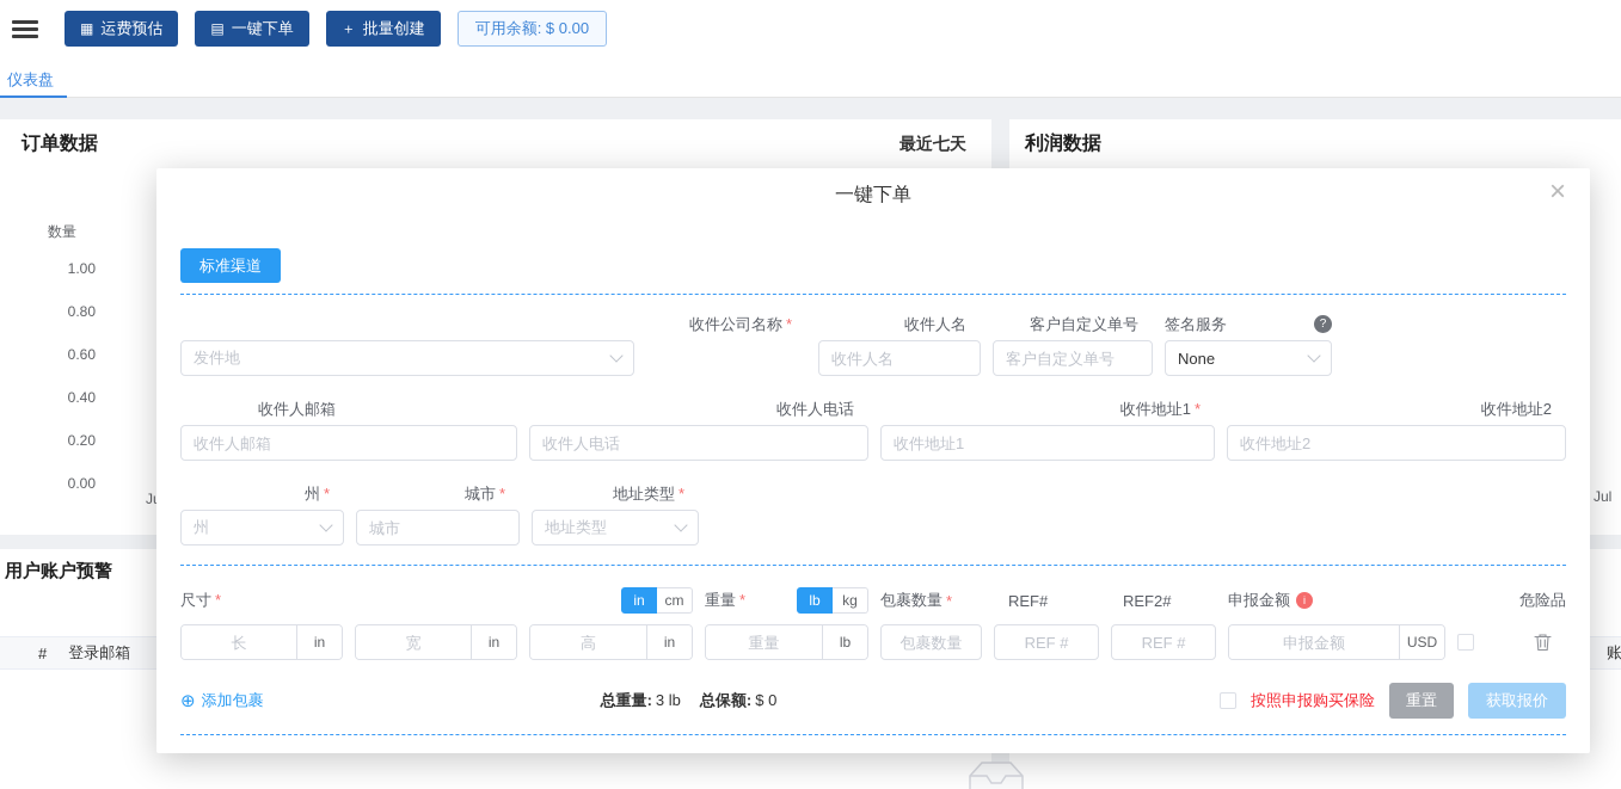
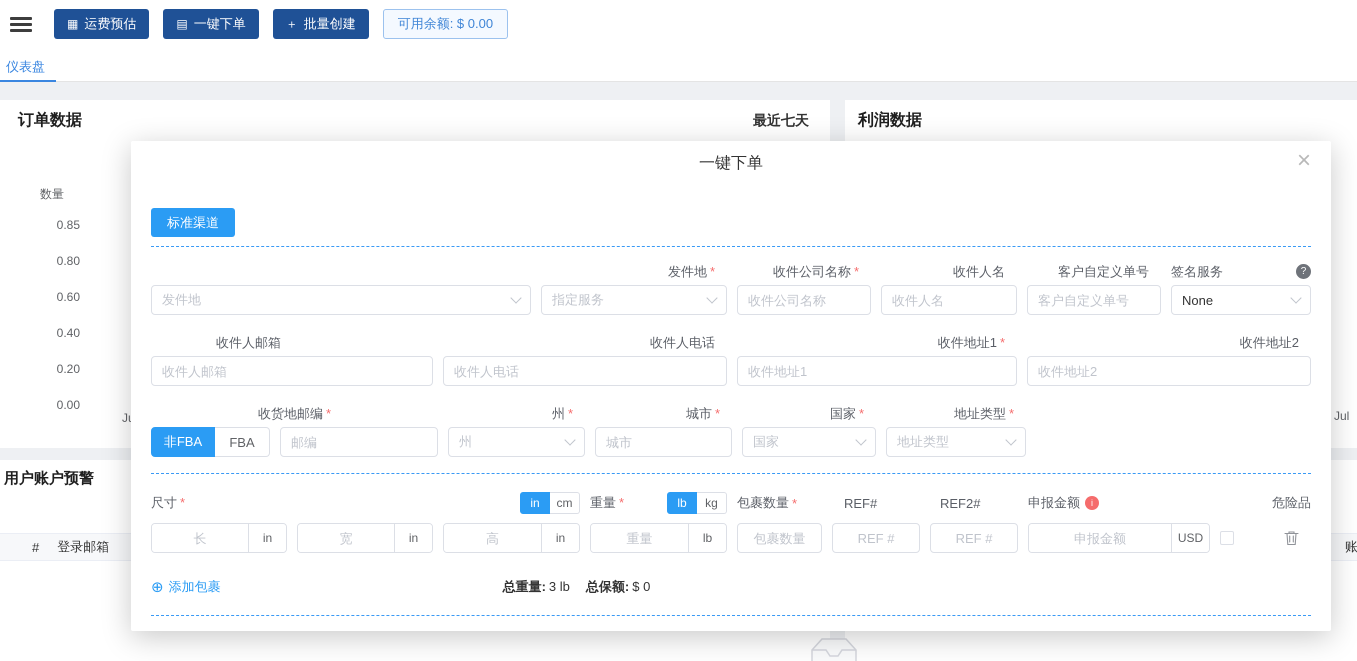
  ▦
  运费预估
  ▤
  一键下单
  ＋
  批量创建
  可用余额: $ 0.00
  仪表盘
  订单数据
  最近七天
  利润数据
  数量
- 1.00
+ 0.85
  0.80
  0.60
  0.40
  0.20
  0.00
  Jul
  用户账户预警
  #
  登录邮箱
  账
  一键下单
  ×
  标准渠道
  发件地
+ 发件地 *
+ 指定服务
  收件公司名称 *
+ 收件公司名称
  收件人名
  收件人名
  客户自定义单号
  客户自定义单号
  签名服务
  ?
  None
  收件人邮箱
  收件人邮箱
  收件人电话
  收件人电话
  收件地址1 *
  收件地址1
  收件地址2
  收件地址2
+ 收货地邮编 *
+ 非FBA
+ FBA
+ 邮编
  州 *
  州
  城市 *
  城市
+ 国家 *
+ 国家
  地址类型 *
  地址类型
  尺寸 *
  in
  cm
  重量 *
  lb
  kg
  包裹数量
  *
  REF#
  REF2#
  申报金额
  i
  危险品
  长
  in
  宽
  in
  高
  in
  重量
  lb
  包裹数量
  REF #
  REF #
  申报金额
  USD
  ⊕
  添加包裹
  总重量: 3 lb
  总保额: $ 0
- 按照申报购买保险
- 重置
- 获取报价
